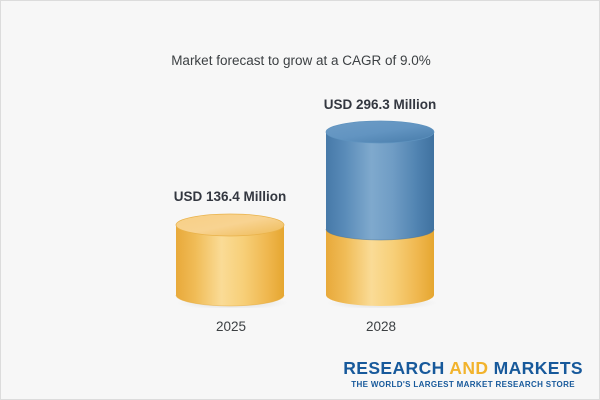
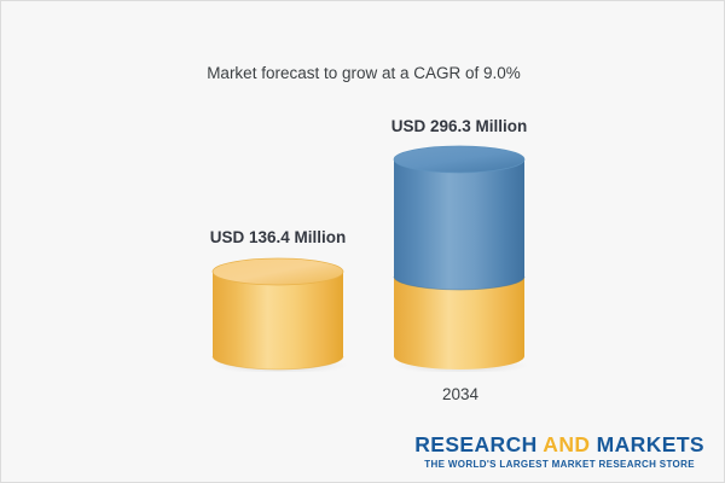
  Market forecast to grow at a CAGR of 9.0%
  USD 136.4 Million
- 2025
  USD 296.3 Million
- 2028
+ 2034
  RESEARCH AND MARKETS
  THE WORLD'S LARGEST MARKET RESEARCH STORE
